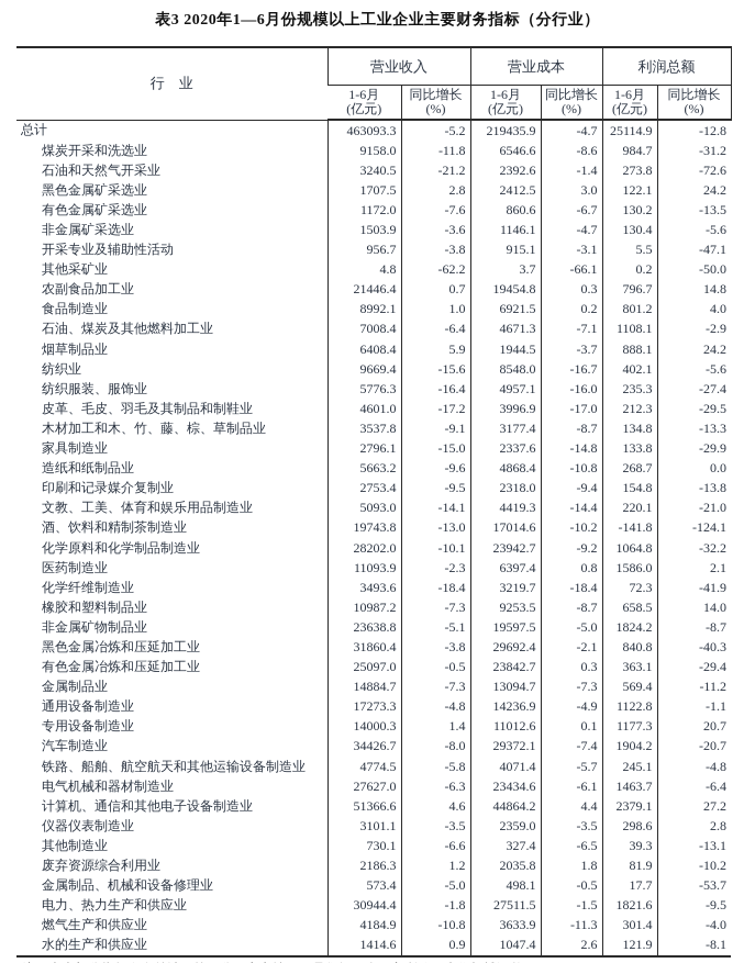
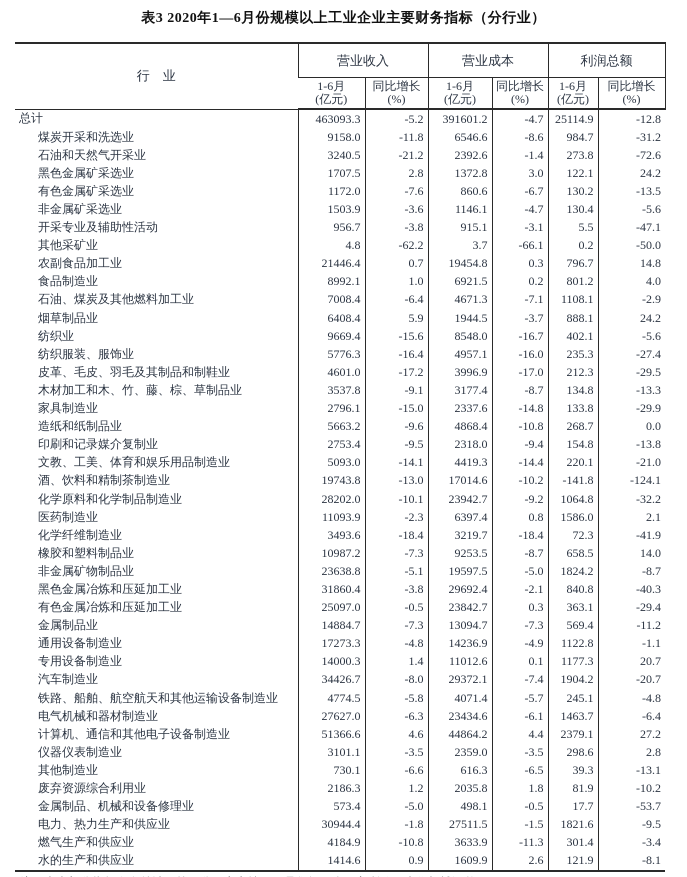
  表3 2020年1—6月份规模以上工业企业主要财务指标（分行业）
  行 业	营业收入	营业成本	利润总额
  1-6月 (亿元)	同比增长 (%)	1-6月 (亿元)	同比增长 (%)	1-6月 (亿元)	同比增长 (%)
- 总计	463093.3	-5.2	219435.9	-4.7	25114.9	-12.8
+ 总计	463093.3	-5.2	391601.2	-4.7	25114.9	-12.8
  煤炭开采和洗选业	9158.0	-11.8	6546.6	-8.6	984.7	-31.2
  石油和天然气开采业	3240.5	-21.2	2392.6	-1.4	273.8	-72.6
- 黑色金属矿采选业	1707.5	2.8	2412.5	3.0	122.1	24.2
+ 黑色金属矿采选业	1707.5	2.8	1372.8	3.0	122.1	24.2
  有色金属矿采选业	1172.0	-7.6	860.6	-6.7	130.2	-13.5
  非金属矿采选业	1503.9	-3.6	1146.1	-4.7	130.4	-5.6
  开采专业及辅助性活动	956.7	-3.8	915.1	-3.1	5.5	-47.1
  其他采矿业	4.8	-62.2	3.7	-66.1	0.2	-50.0
  农副食品加工业	21446.4	0.7	19454.8	0.3	796.7	14.8
  食品制造业	8992.1	1.0	6921.5	0.2	801.2	4.0
  石油、煤炭及其他燃料加工业	7008.4	-6.4	4671.3	-7.1	1108.1	-2.9
  烟草制品业	6408.4	5.9	1944.5	-3.7	888.1	24.2
  纺织业	9669.4	-15.6	8548.0	-16.7	402.1	-5.6
  纺织服装、服饰业	5776.3	-16.4	4957.1	-16.0	235.3	-27.4
  皮革、毛皮、羽毛及其制品和制鞋业	4601.0	-17.2	3996.9	-17.0	212.3	-29.5
  木材加工和木、竹、藤、棕、草制品业	3537.8	-9.1	3177.4	-8.7	134.8	-13.3
  家具制造业	2796.1	-15.0	2337.6	-14.8	133.8	-29.9
  造纸和纸制品业	5663.2	-9.6	4868.4	-10.8	268.7	0.0
  印刷和记录媒介复制业	2753.4	-9.5	2318.0	-9.4	154.8	-13.8
  文教、工美、体育和娱乐用品制造业	5093.0	-14.1	4419.3	-14.4	220.1	-21.0
  酒、饮料和精制茶制造业	19743.8	-13.0	17014.6	-10.2	-141.8	-124.1
  化学原料和化学制品制造业	28202.0	-10.1	23942.7	-9.2	1064.8	-32.2
  医药制造业	11093.9	-2.3	6397.4	0.8	1586.0	2.1
  化学纤维制造业	3493.6	-18.4	3219.7	-18.4	72.3	-41.9
  橡胶和塑料制品业	10987.2	-7.3	9253.5	-8.7	658.5	14.0
  非金属矿物制品业	23638.8	-5.1	19597.5	-5.0	1824.2	-8.7
  黑色金属冶炼和压延加工业	31860.4	-3.8	29692.4	-2.1	840.8	-40.3
  有色金属冶炼和压延加工业	25097.0	-0.5	23842.7	0.3	363.1	-29.4
  金属制品业	14884.7	-7.3	13094.7	-7.3	569.4	-11.2
  通用设备制造业	17273.3	-4.8	14236.9	-4.9	1122.8	-1.1
  专用设备制造业	14000.3	1.4	11012.6	0.1	1177.3	20.7
  汽车制造业	34426.7	-8.0	29372.1	-7.4	1904.2	-20.7
  铁路、船舶、航空航天和其他运输设备制造业	4774.5	-5.8	4071.4	-5.7	245.1	-4.8
  电气机械和器材制造业	27627.0	-6.3	23434.6	-6.1	1463.7	-6.4
  计算机、通信和其他电子设备制造业	51366.6	4.6	44864.2	4.4	2379.1	27.2
  仪器仪表制造业	3101.1	-3.5	2359.0	-3.5	298.6	2.8
- 其他制造业	730.1	-6.6	327.4	-6.5	39.3	-13.1
+ 其他制造业	730.1	-6.6	616.3	-6.5	39.3	-13.1
  废弃资源综合利用业	2186.3	1.2	2035.8	1.8	81.9	-10.2
  金属制品、机械和设备修理业	573.4	-5.0	498.1	-0.5	17.7	-53.7
  电力、热力生产和供应业	30944.4	-1.8	27511.5	-1.5	1821.6	-9.5
- 燃气生产和供应业	4184.9	-10.8	3633.9	-11.3	301.4	-4.0
+ 燃气生产和供应业	4184.9	-10.8	3633.9	-11.3	301.4	-3.4
- 水的生产和供应业	1414.6	0.9	1047.4	2.6	121.9	-8.1
+ 水的生产和供应业	1414.6	0.9	1609.9	2.6	121.9	-8.1
